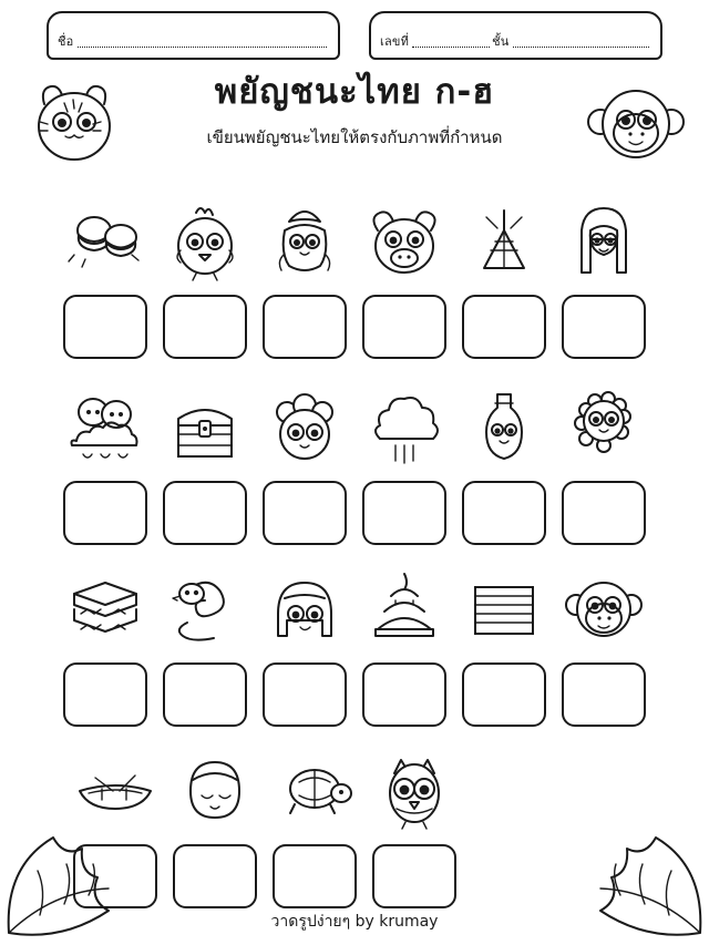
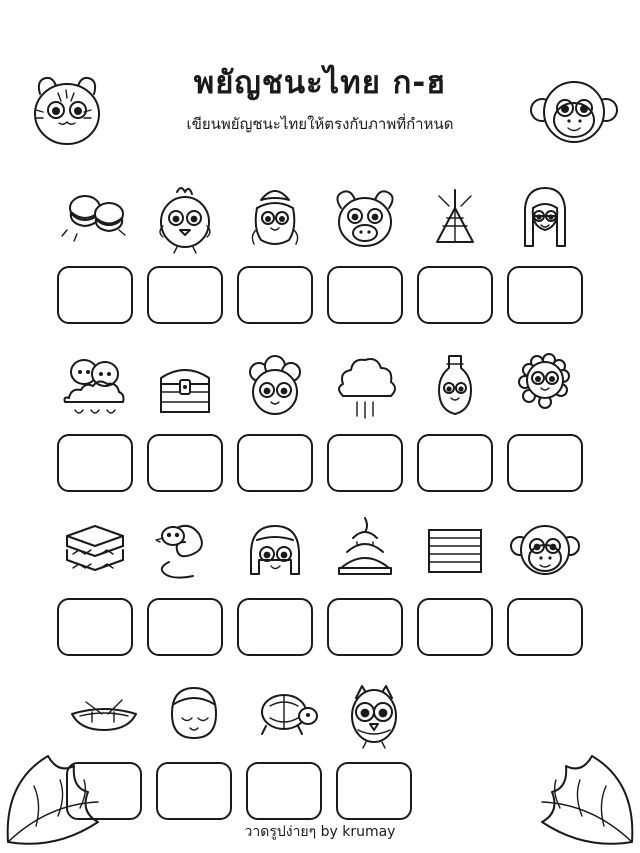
- ชื่อ
- เลขที่
- ชั้น
  พยัญชนะไทย ก-ฮ
  เขียนพยัญชนะไทยให้ตรงกับภาพที่กำหนด
  วาดรูปง่ายๆ by krumay
